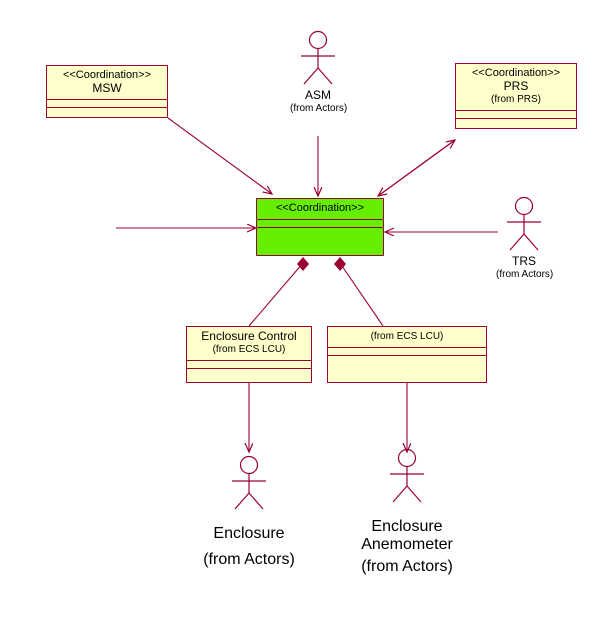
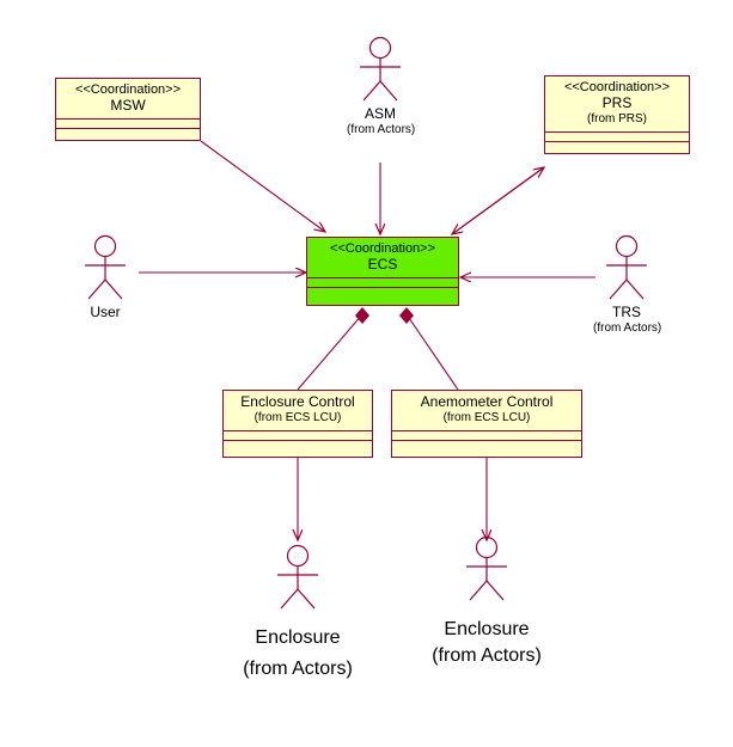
  <<Coordination>>
  MSW
  <<Coordination>>
  PRS
  (from PRS)
  <<Coordination>>
+ ECS
  Enclosure Control
  (from ECS LCU)
+ Anemometer Control
  (from ECS LCU)
  ASM
  (from Actors)
+ User
  TRS
  (from Actors)
  Enclosure
  (from Actors)
  Enclosure
- Anemometer
  (from Actors)
